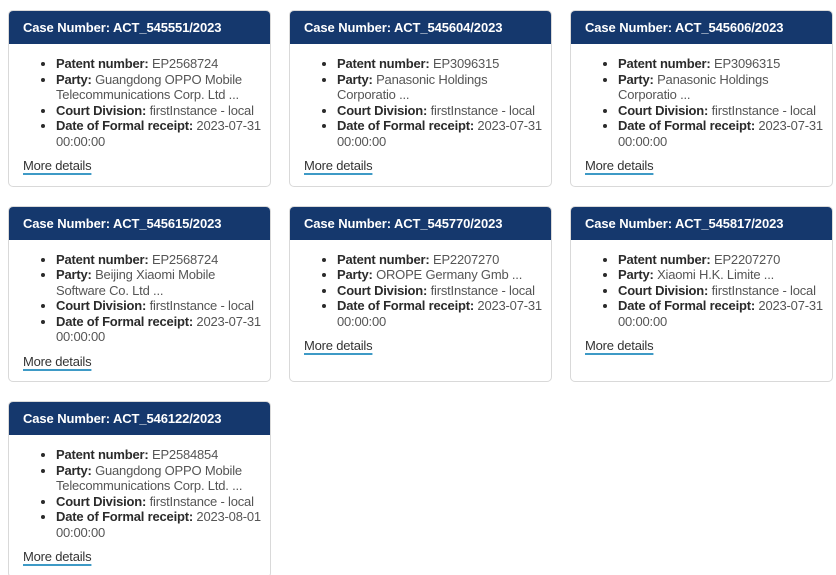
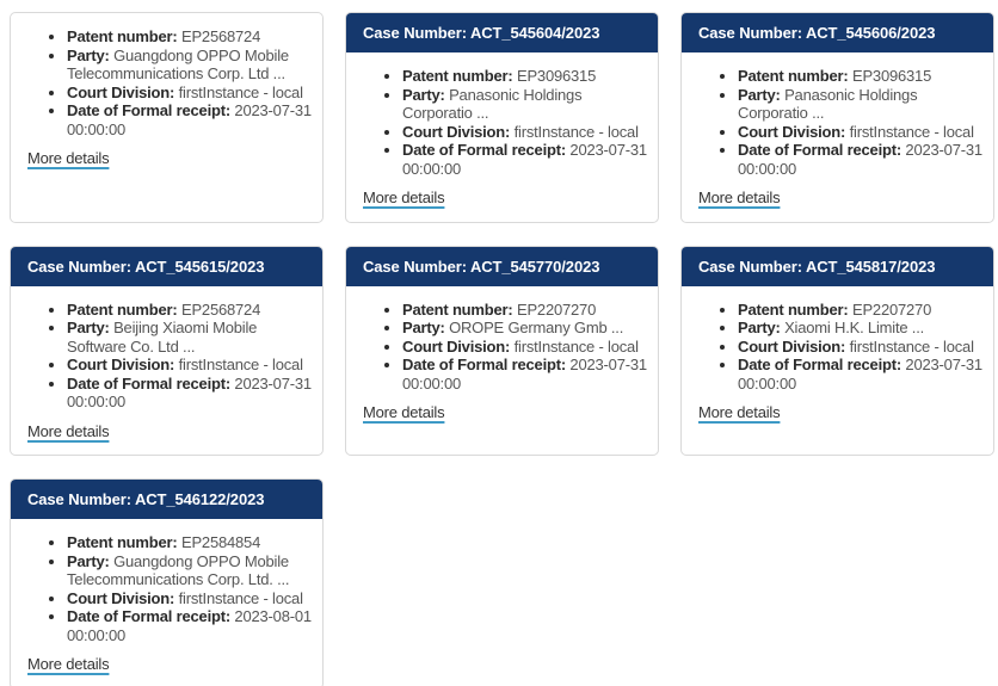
- Case Number: ACT_545551/2023
  Patent number: EP2568724
  Party: Guangdong OPPO Mobile Telecommunications Corp. Ltd ...
  Court Division: firstInstance - local
  Date of Formal receipt: 2023-07-31 00:00:00
  More details
  Case Number: ACT_545604/2023
  Patent number: EP3096315
  Party: Panasonic Holdings Corporatio ...
  Court Division: firstInstance - local
  Date of Formal receipt: 2023-07-31 00:00:00
  More details
  Case Number: ACT_545606/2023
  Patent number: EP3096315
  Party: Panasonic Holdings Corporatio ...
  Court Division: firstInstance - local
  Date of Formal receipt: 2023-07-31 00:00:00
  More details
  Case Number: ACT_545615/2023
  Patent number: EP2568724
  Party: Beijing Xiaomi Mobile Software Co. Ltd ...
  Court Division: firstInstance - local
  Date of Formal receipt: 2023-07-31 00:00:00
  More details
  Case Number: ACT_545770/2023
  Patent number: EP2207270
  Party: OROPE Germany Gmb ...
  Court Division: firstInstance - local
  Date of Formal receipt: 2023-07-31 00:00:00
  More details
  Case Number: ACT_545817/2023
  Patent number: EP2207270
  Party: Xiaomi H.K. Limite ...
  Court Division: firstInstance - local
  Date of Formal receipt: 2023-07-31 00:00:00
  More details
  Case Number: ACT_546122/2023
  Patent number: EP2584854
  Party: Guangdong OPPO Mobile Telecommunications Corp. Ltd. ...
  Court Division: firstInstance - local
  Date of Formal receipt: 2023-08-01 00:00:00
  More details
